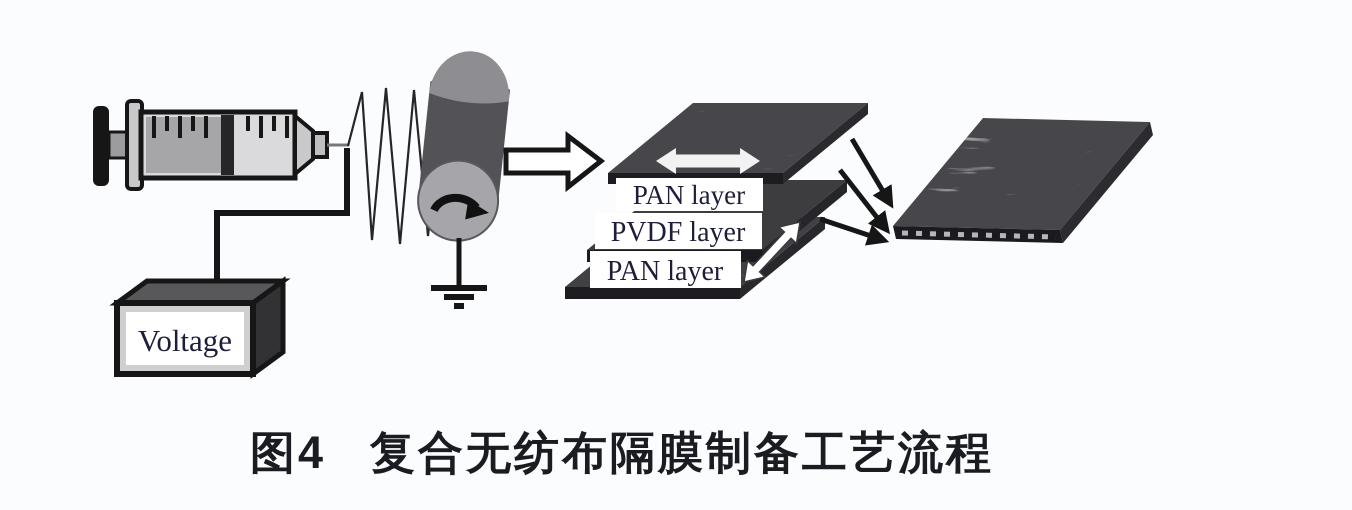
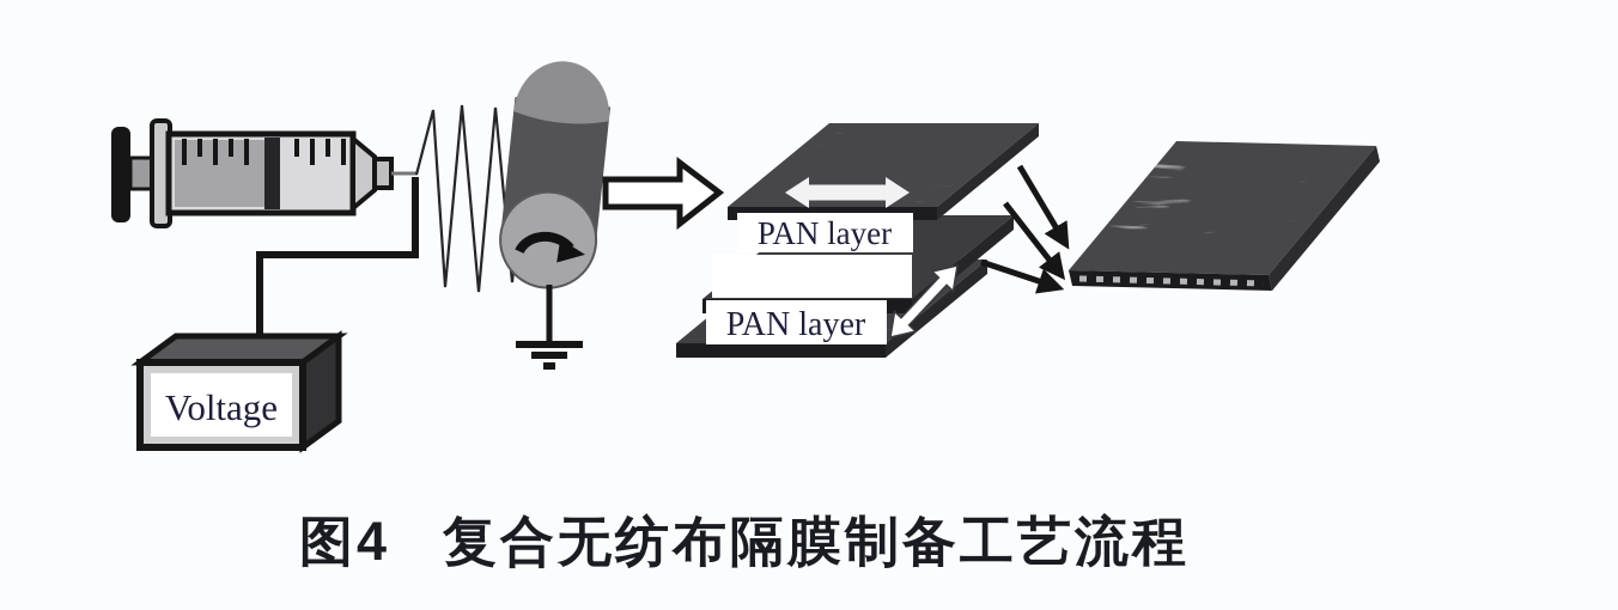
  Voltage
  PAN layer
- PVDF layer
  PAN layer
  图4 复合无纺布隔膜制备工艺流程
